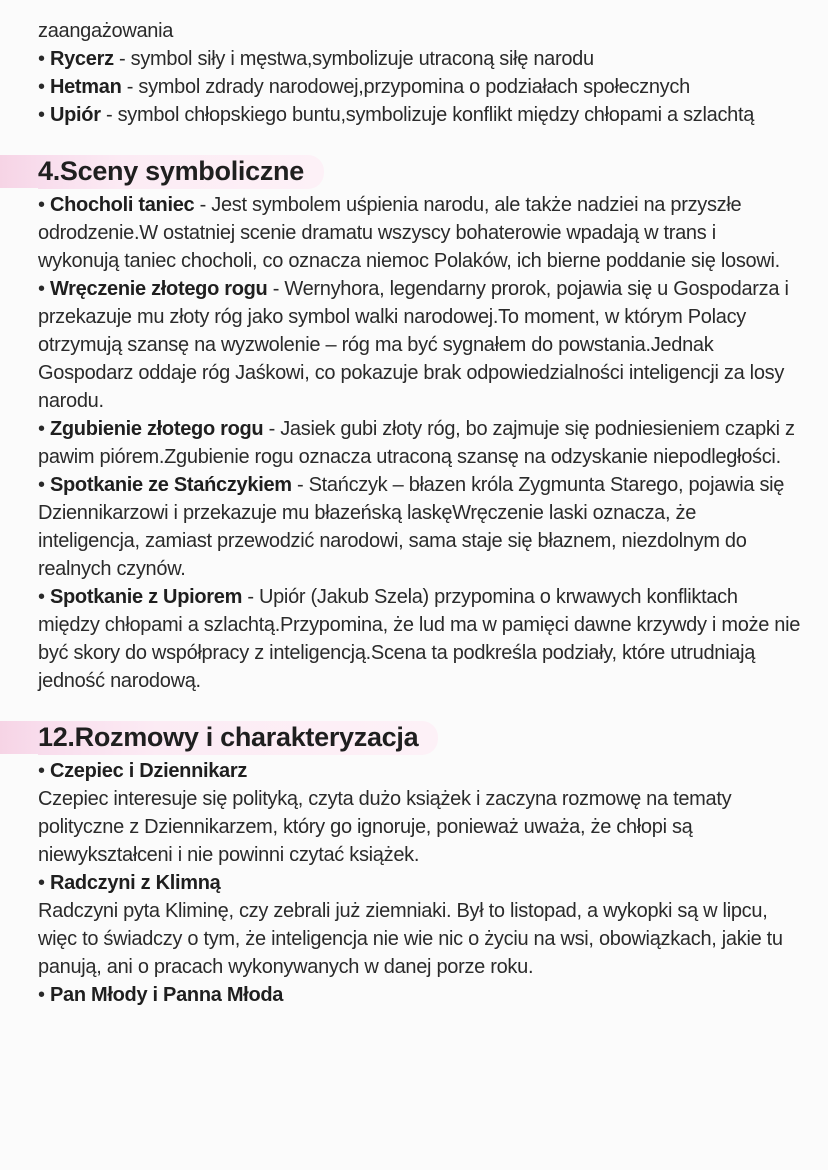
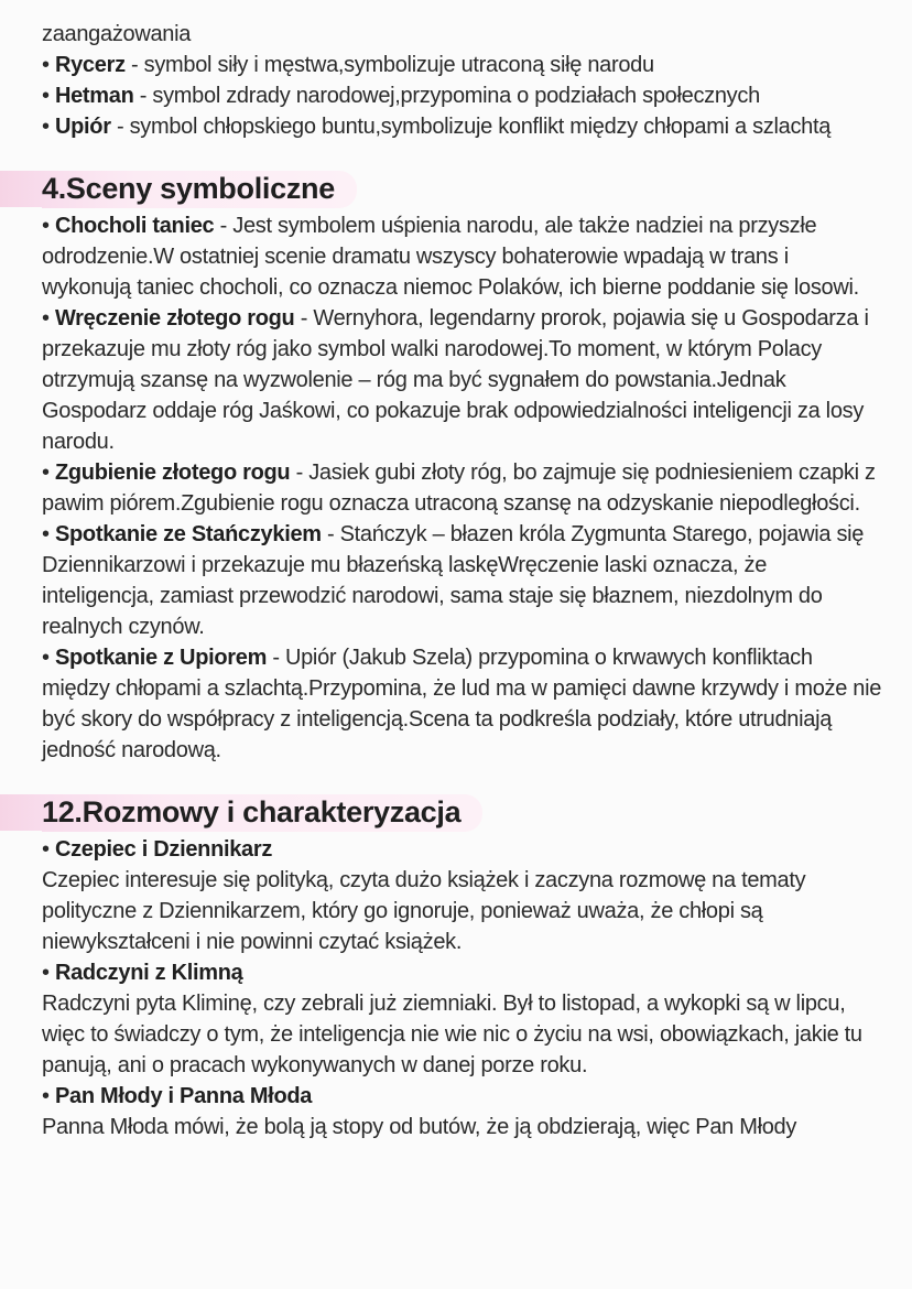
  zaangażowania
  • Rycerz - symbol siły i męstwa,symbolizuje utraconą siłę narodu
  • Hetman - symbol zdrady narodowej,przypomina o podziałach społecznych
  • Upiór - symbol chłopskiego buntu,symbolizuje konflikt między chłopami a szlachtą
  4.Sceny symboliczne
  • Chocholi taniec - Jest symbolem uśpienia narodu, ale także nadziei na przyszłe odrodzenie.W ostatniej scenie dramatu wszyscy bohaterowie wpadają w trans i wykonują taniec chocholi, co oznacza niemoc Polaków, ich bierne poddanie się losowi.
  • Wręczenie złotego rogu - Wernyhora, legendarny prorok, pojawia się u Gospodarza i przekazuje mu złoty róg jako symbol walki narodowej.To moment, w którym Polacy otrzymują szansę na wyzwolenie – róg ma być sygnałem do powstania.Jednak Gospodarz oddaje róg Jaśkowi, co pokazuje brak odpowiedzialności inteligencji za losy narodu.
  • Zgubienie złotego rogu - Jasiek gubi złoty róg, bo zajmuje się podniesieniem czapki z pawim piórem.Zgubienie rogu oznacza utraconą szansę na odzyskanie niepodległości.
  • Spotkanie ze Stańczykiem - Stańczyk – błazen króla Zygmunta Starego, pojawia się Dziennikarzowi i przekazuje mu błazeńską laskęWręczenie laski oznacza, że inteligencja, zamiast przewodzić narodowi, sama staje się błaznem, niezdolnym do realnych czynów.
  • Spotkanie z Upiorem - Upiór (Jakub Szela) przypomina o krwawych konfliktach między chłopami a szlachtą.Przypomina, że lud ma w pamięci dawne krzywdy i może nie być skory do współpracy z inteligencją.Scena ta podkreśla podziały, które utrudniają jedność narodową.
  12.Rozmowy i charakteryzacja
  • Czepiec i Dziennikarz
  Czepiec interesuje się polityką, czyta dużo książek i zaczyna rozmowę na tematy polityczne z Dziennikarzem, który go ignoruje, ponieważ uważa, że chłopi są niewykształceni i nie powinni czytać książek.
  • Radczyni z Klimną
  Radczyni pyta Kliminę, czy zebrali już ziemniaki. Był to listopad, a wykopki są w lipcu, więc to świadczy o tym, że inteligencja nie wie nic o życiu na wsi, obowiązkach, jakie tu panują, ani o pracach wykonywanych w danej porze roku.
  • Pan Młody i Panna Młoda
+ Panna Młoda mówi, że bolą ją stopy od butów, że ją obdzierają, więc Pan Młody
